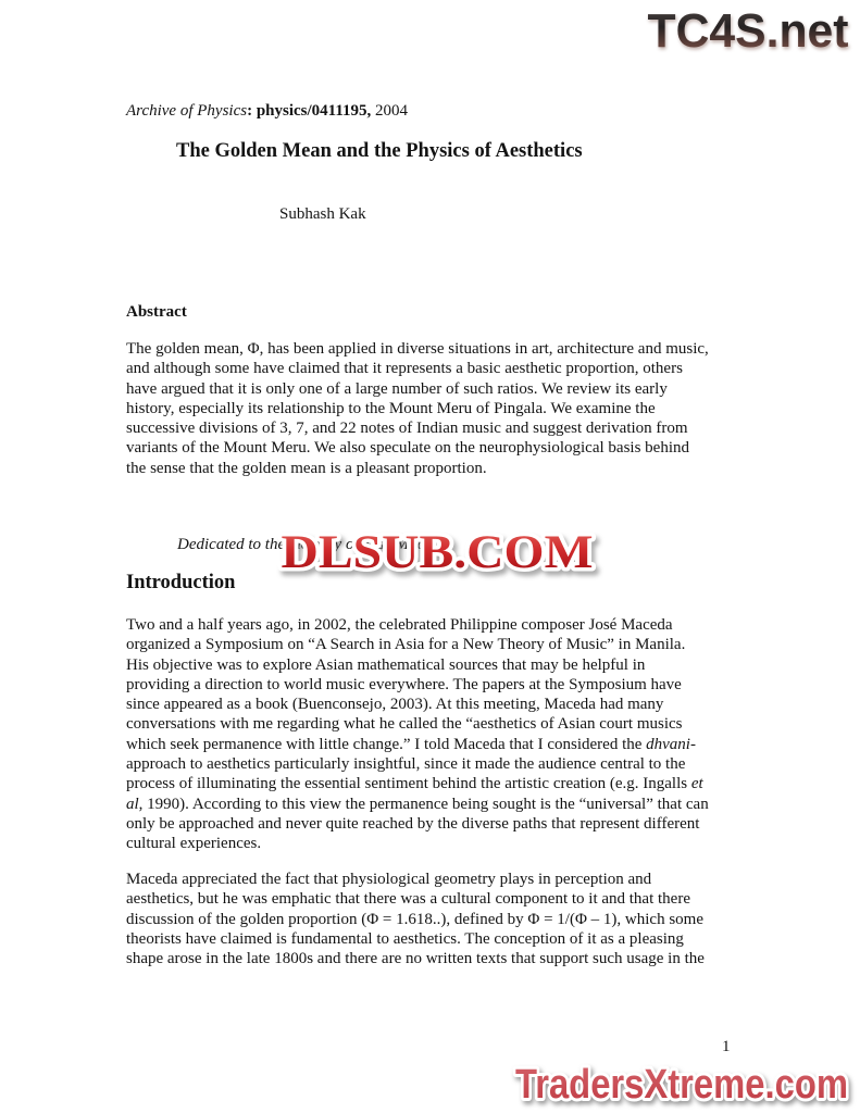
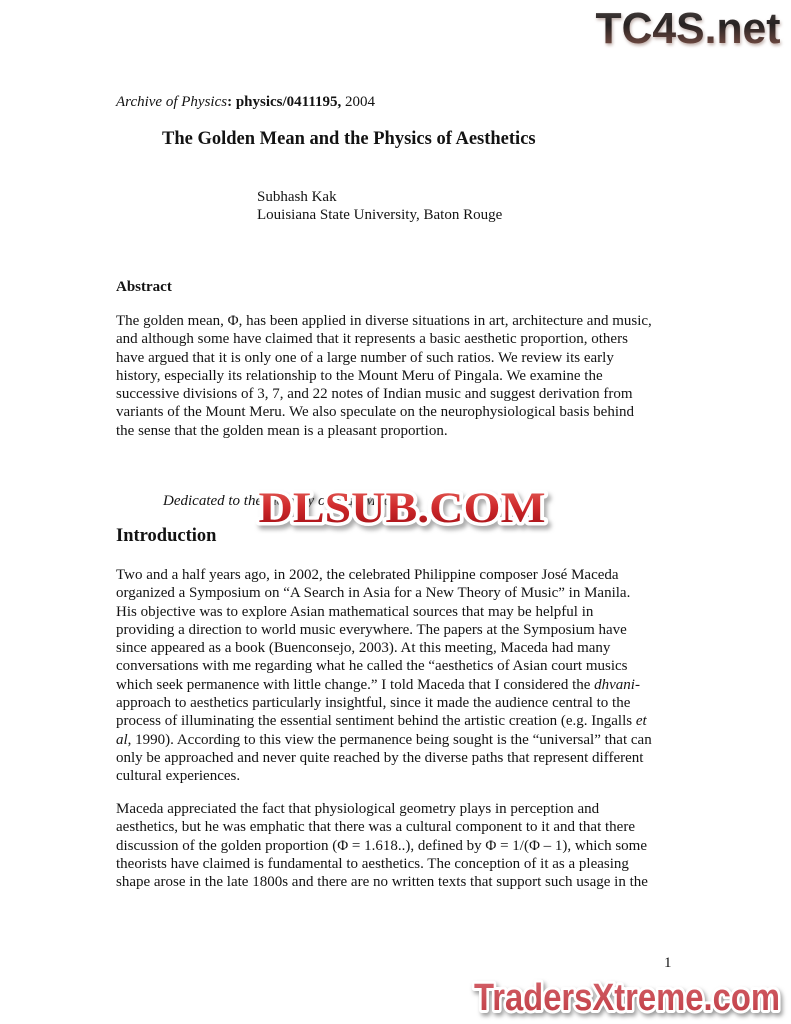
  TC4S.net
  Archive of Physics: physics/0411195, 2004
  The Golden Mean and the Physics of Aesthetics
  Subhash Kak
+ Louisiana State University, Baton Rouge
  Abstract
  The golden mean, Φ, has been applied in diverse situations in art, architecture and music,
  and although some have claimed that it represents a basic aesthetic proportion, others
  have argued that it is only one of a large number of such ratios. We review its early
  history, especially its relationship to the Mount Meru of Pingala. We examine the
  successive divisions of 3, 7, and 22 notes of Indian music and suggest derivation from
  variants of the Mount Meru. We also speculate on the neurophysiological basis behind
  the sense that the golden mean is a pleasant proportion.
  Dedicated to the memory of José Maceda
  DLSUB.COM
  Introduction
  Two and a half years ago, in 2002, the celebrated Philippine composer José Maceda
  organized a Symposium on “A Search in Asia for a New Theory of Music” in Manila.
  His objective was to explore Asian mathematical sources that may be helpful in
  providing a direction to world music everywhere. The papers at the Symposium have
  since appeared as a book (Buenconsejo, 2003). At this meeting, Maceda had many
  conversations with me regarding what he called the “aesthetics of Asian court musics
  which seek permanence with little change.” I told Maceda that I considered the dhvani-
  approach to aesthetics particularly insightful, since it made the audience central to the
  process of illuminating the essential sentiment behind the artistic creation (e.g. Ingalls et
  al, 1990). According to this view the permanence being sought is the “universal” that can
  only be approached and never quite reached by the diverse paths that represent different
  cultural experiences.
  Maceda appreciated the fact that physiological geometry plays in perception and
  aesthetics, but he was emphatic that there was a cultural component to it and that there
  discussion of the golden proportion (Φ = 1.618..), defined by Φ = 1/(Φ – 1), which some
  theorists have claimed is fundamental to aesthetics. The conception of it as a pleasing
  shape arose in the late 1800s and there are no written texts that support such usage in the
  1
  TradersXtreme.com
